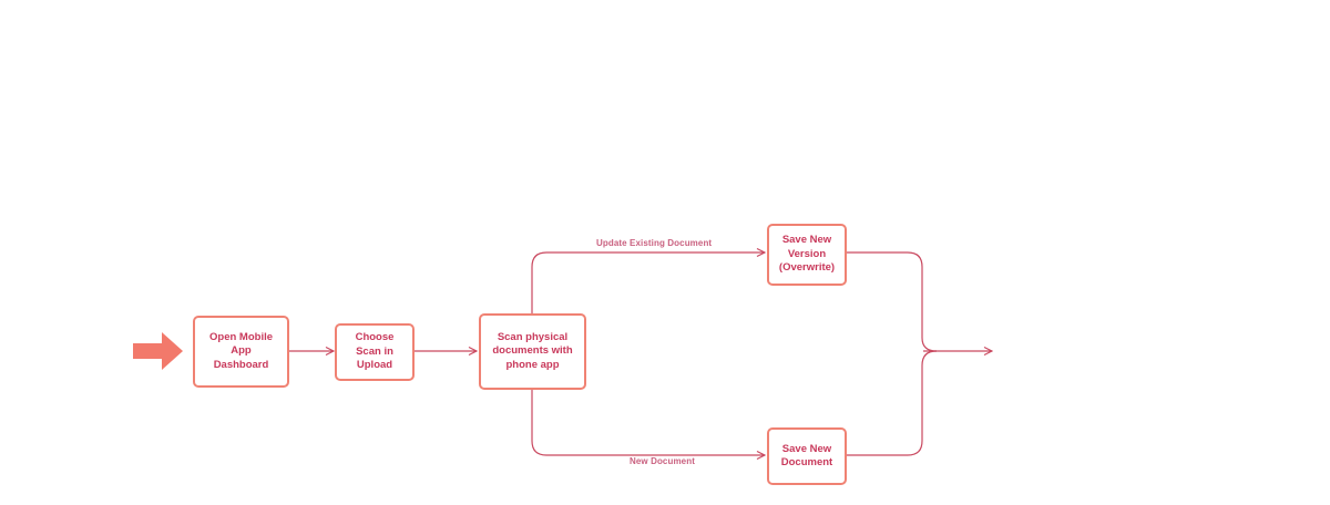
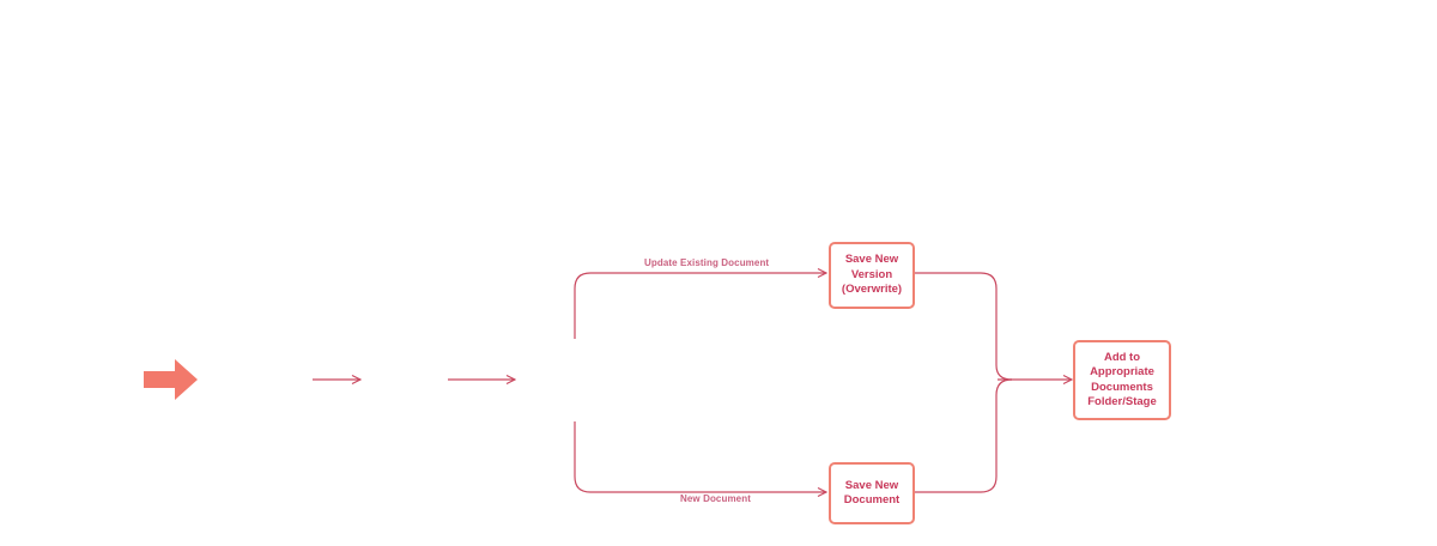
- Open Mobile
- App
- Dashboard
- Choose
- Scan in
- Upload
- Scan physical
- documents with
- phone app
  Save New
  Version
  (Overwrite)
  Save New
  Document
+ Add to
+ Appropriate
+ Documents
+ Folder/Stage
  Update Existing Document
  New Document
